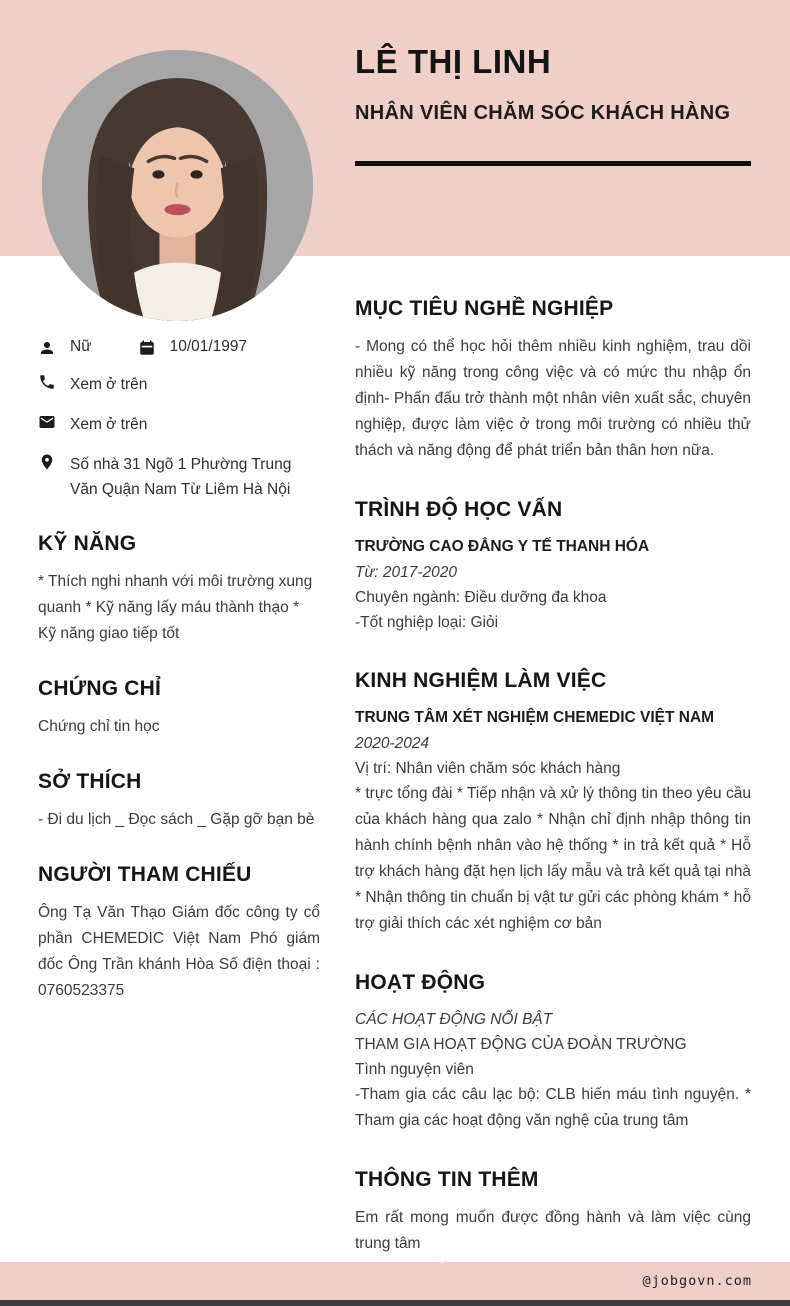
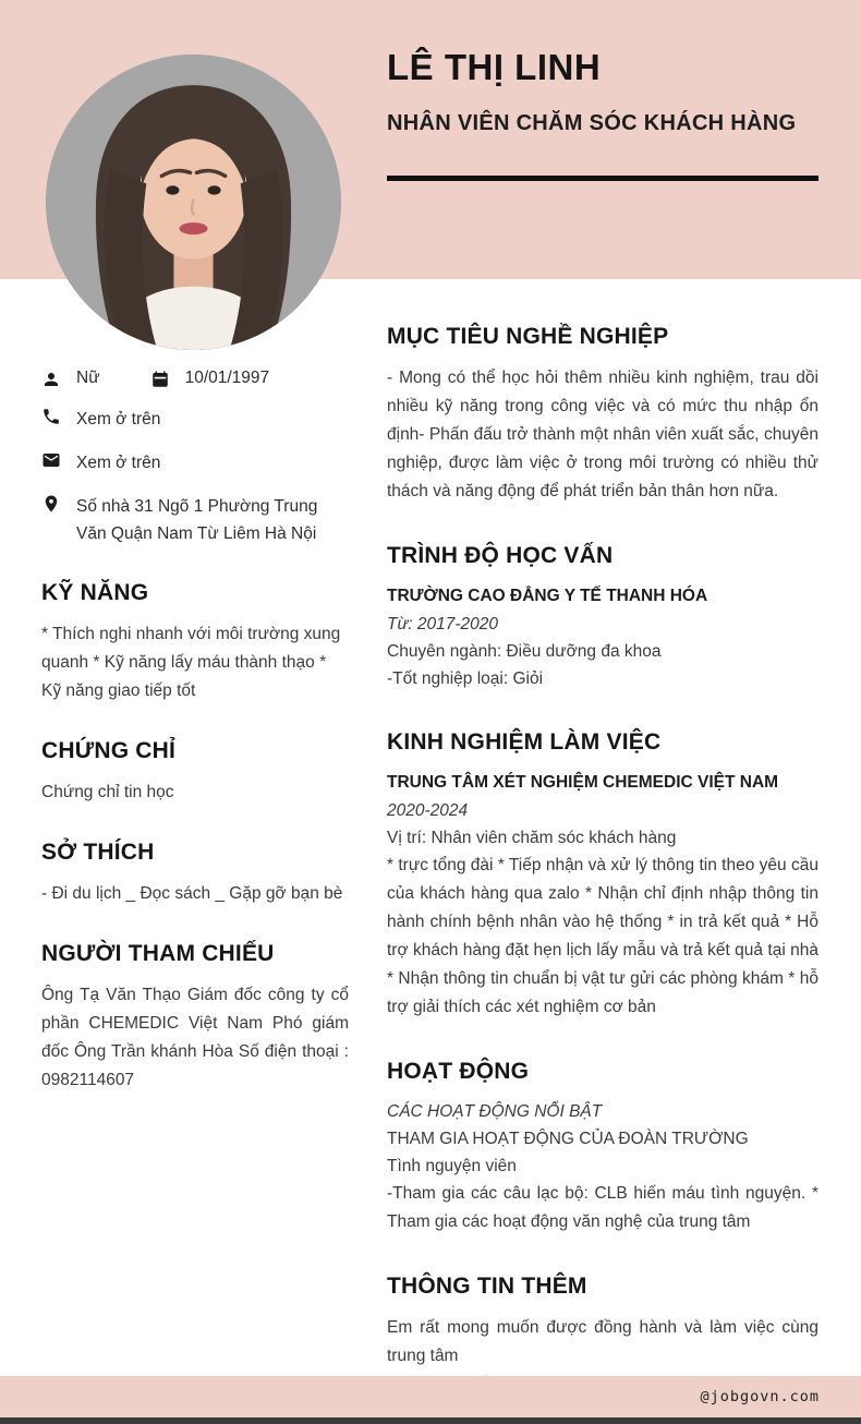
  LÊ THỊ LINH
  NHÂN VIÊN CHĂM SÓC KHÁCH HÀNG
  Nữ
  10/01/1997
  Xem ở trên
  Xem ở trên
  Số nhà 31 Ngõ 1 Phường Trung Văn Quận Nam Từ Liêm Hà Nội
  KỸ NĂNG
  * Thích nghi nhanh với môi trường xung quanh * Kỹ năng lấy máu thành thạo * Kỹ năng giao tiếp tốt
  CHỨNG CHỈ
  Chứng chỉ tin học
  SỞ THÍCH
  - Đi du lịch _ Đọc sách _ Gặp gỡ bạn bè
  NGƯỜI THAM CHIẾU
- Ông Tạ Văn Thạo Giám đốc công ty cổ phần CHEMEDIC Việt Nam Phó giám đốc Ông Trần khánh Hòa Số điện thoại : 0760523375
+ Ông Tạ Văn Thạo Giám đốc công ty cổ phần CHEMEDIC Việt Nam Phó giám đốc Ông Trần khánh Hòa Số điện thoại : 0982114607
  MỤC TIÊU NGHỀ NGHIỆP
  - Mong có thể học hỏi thêm nhiều kinh nghiệm, trau dồi nhiều kỹ năng trong công việc và có mức thu nhập ổn định- Phấn đấu trở thành một nhân viên xuất sắc, chuyên nghiệp, được làm việc ở trong môi trường có nhiều thử thách và năng động để phát triển bản thân hơn nữa.
  TRÌNH ĐỘ HỌC VẤN
  TRƯỜNG CAO ĐẲNG Y TẾ THANH HÓA
  Từ: 2017-2020
  Chuyên ngành: Điều dưỡng đa khoa
  -Tốt nghiệp loại: Giỏi
  KINH NGHIỆM LÀM VIỆC
  TRUNG TÂM XÉT NGHIỆM CHEMEDIC VIỆT NAM
  2020-2024
  Vị trí: Nhân viên chăm sóc khách hàng
  * trực tổng đài * Tiếp nhận và xử lý thông tin theo yêu cầu của khách hàng qua zalo * Nhận chỉ định nhập thông tin hành chính bệnh nhân vào hệ thống * in trả kết quả * Hỗ trợ khách hàng đặt hẹn lịch lấy mẫu và trả kết quả tại nhà * Nhận thông tin chuẩn bị vật tư gửi các phòng khám * hỗ trợ giải thích các xét nghiệm cơ bản
  HOẠT ĐỘNG
  CÁC HOẠT ĐỘNG NỔI BẬT
  THAM GIA HOẠT ĐỘNG CỦA ĐOÀN TRƯỜNG
  Tình nguyện viên
  -Tham gia các câu lạc bộ: CLB hiến máu tình nguyện. * Tham gia các hoạt động văn nghệ của trung tâm
  THÔNG TIN THÊM
  Em rất mong muốn được đồng hành và làm việc cùng trung tâm
  @jobgovn.com
